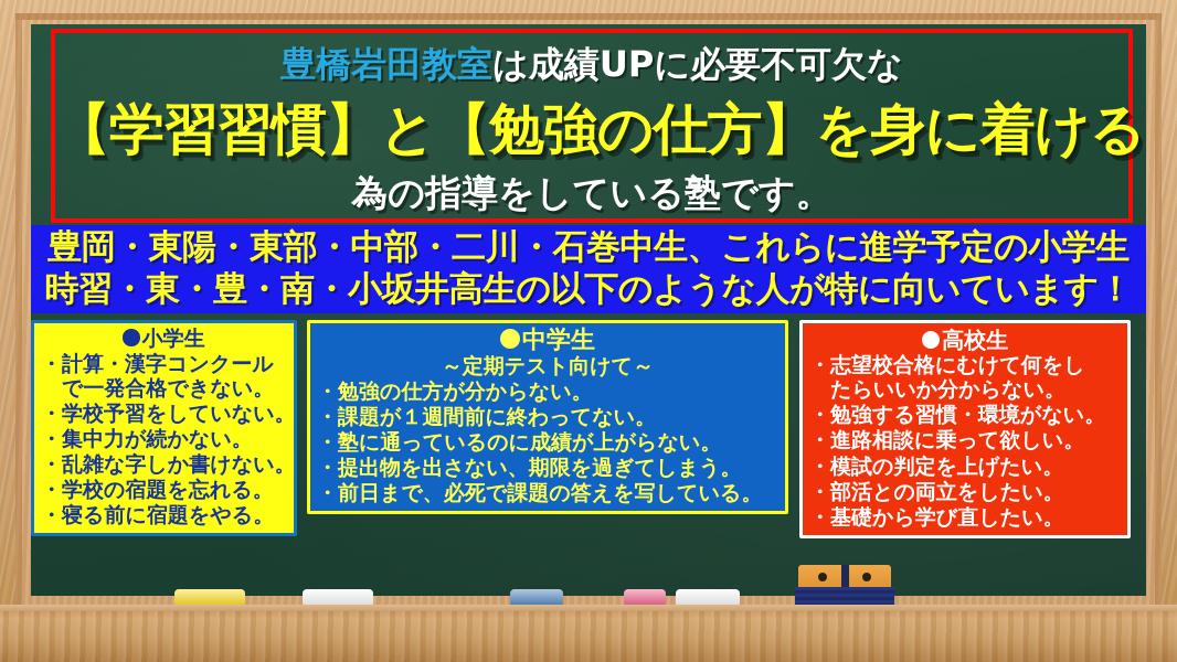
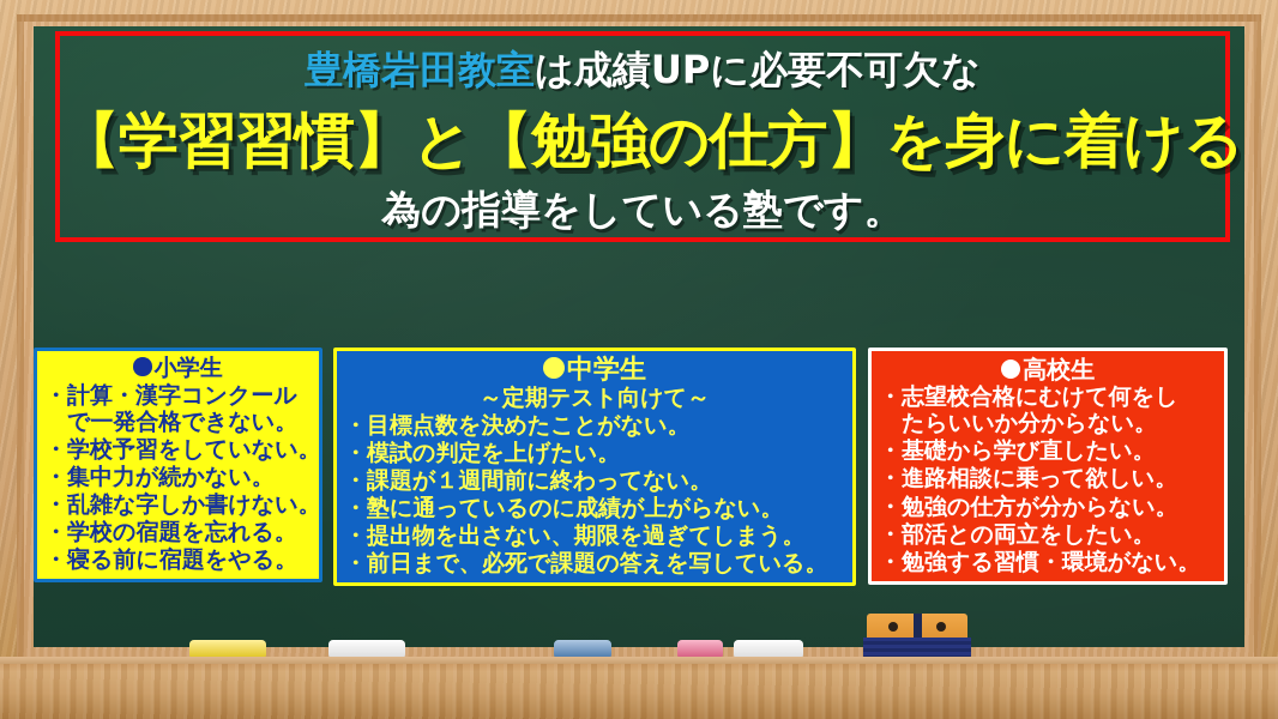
  豊橋岩田教室は成績UPに必要不可欠な
  【学習習慣】と【勉強の仕方】を身に着ける
  為の指導をしている塾です。
- 豊岡・東陽・東部・中部・二川・石巻中生、これらに進学予定の小学生
- 時習・東・豊・南・小坂井高生の以下のような人が特に向いています！
  小学生
  ・計算・漢字コンクール
  で一発合格できない。
  ・学校予習をしていない。
  ・集中力が続かない。
  ・乱雑な字しか書けない。
  ・学校の宿題を忘れる。
  ・寝る前に宿題をやる。
  中学生
  ～定期テスト向けて～
+ ・目標点数を決めたことがない。
- ・勉強の仕方が分からない。
+ ・模試の判定を上げたい。
  ・課題が１週間前に終わってない。
  ・塾に通っているのに成績が上がらない。
  ・提出物を出さない、期限を過ぎてしまう。
  ・前日まで、必死で課題の答えを写している。
  高校生
  ・志望校合格にむけて何をし
  たらいいか分からない。
- ・勉強する習慣・環境がない。
+ ・基礎から学び直したい。
  ・進路相談に乗って欲しい。
- ・模試の判定を上げたい。
+ ・勉強の仕方が分からない。
  ・部活との両立をしたい。
- ・基礎から学び直したい。
+ ・勉強する習慣・環境がない。
